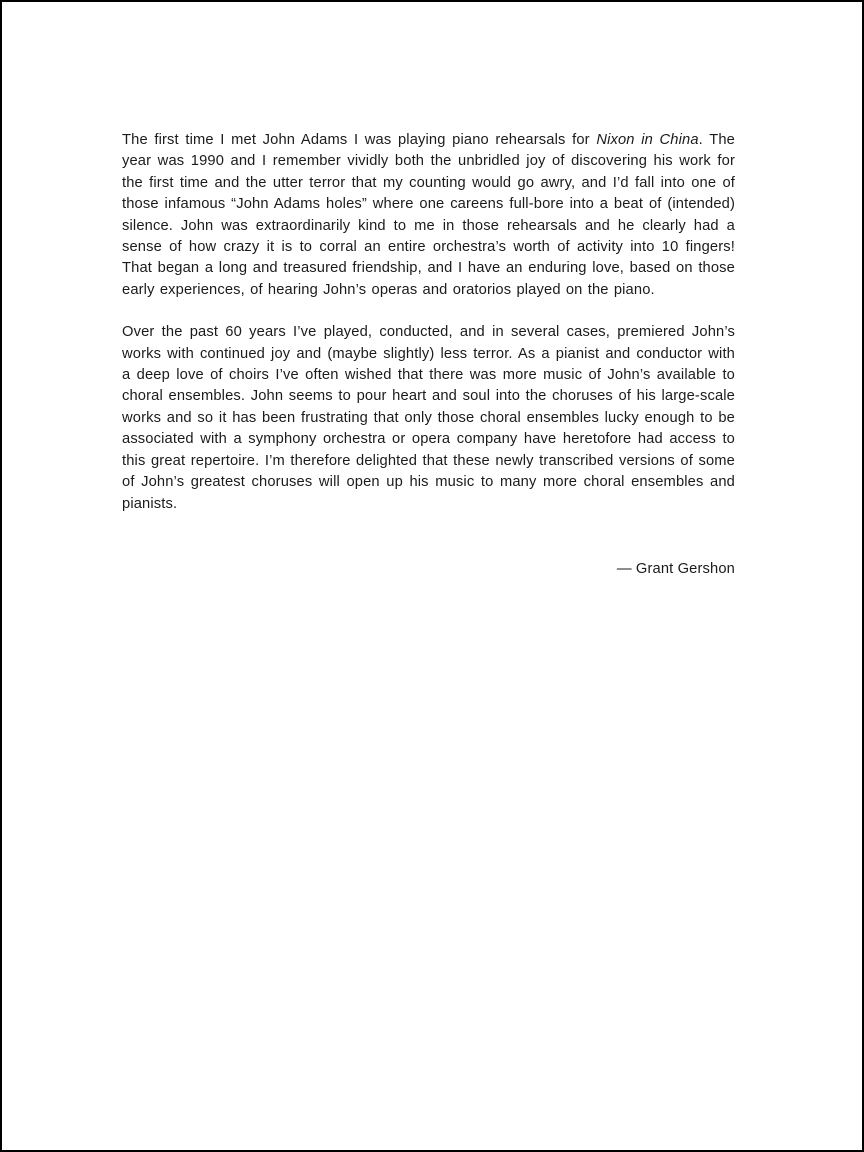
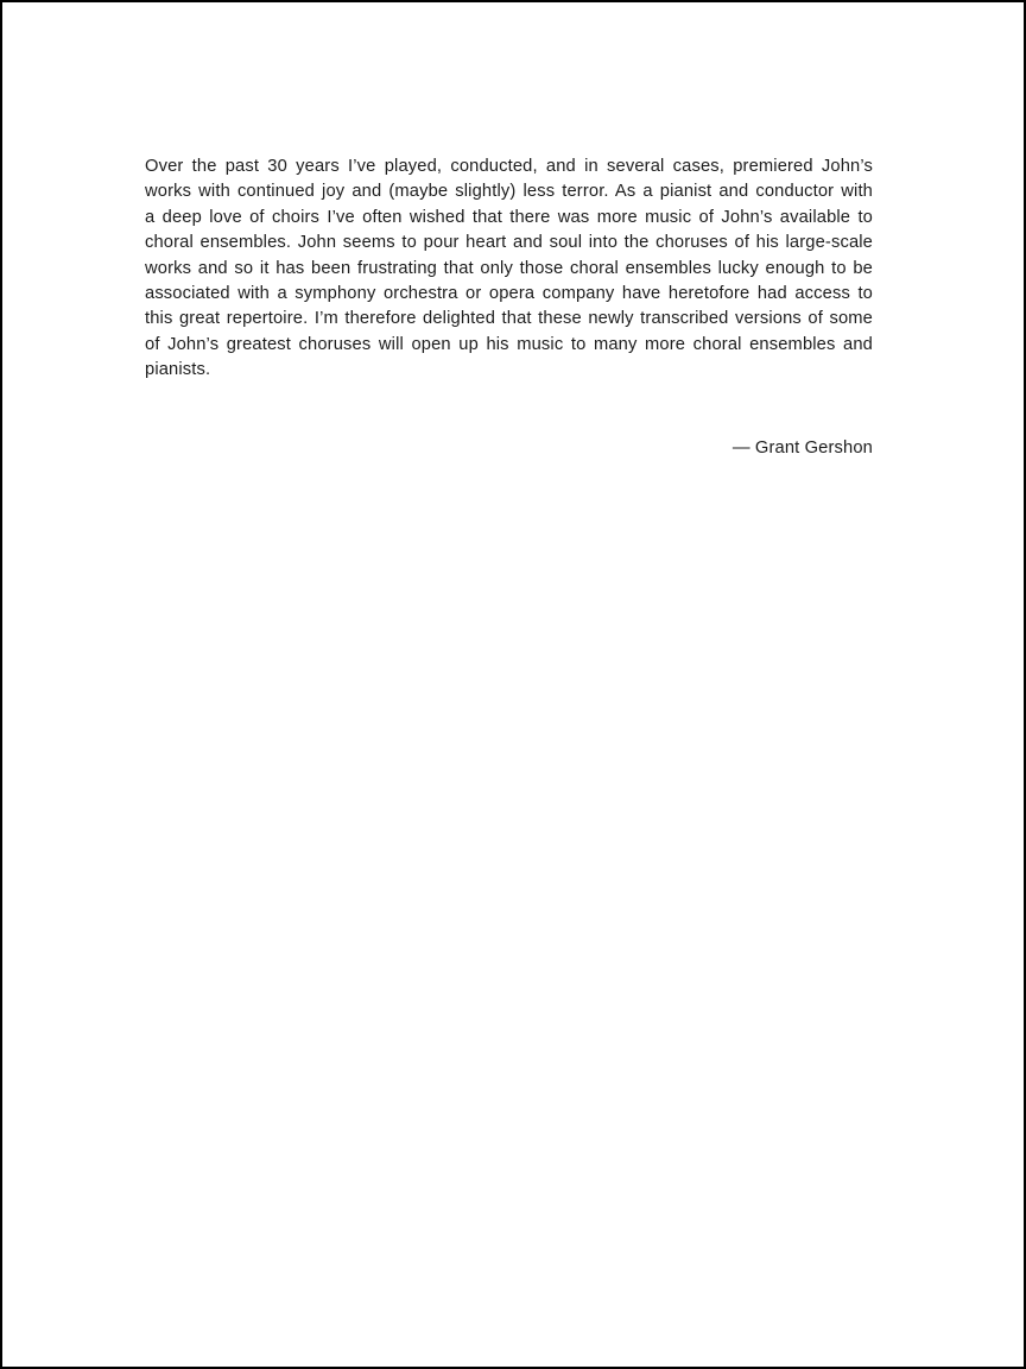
- The first time I met John Adams I was playing piano rehearsals for Nixon in China. The year was 1990 and I remember vividly both the unbridled joy of discovering his work for the first time and the utter terror that my counting would go awry, and I’d fall into one of those infamous “John Adams holes” where one careens full-bore into a beat of (intended) silence. John was extraordinarily kind to me in those rehearsals and he clearly had a sense of how crazy it is to corral an entire orchestra’s worth of activity into 10 fingers! That began a long and treasured friendship, and I have an enduring love, based on those early experiences, of hearing John’s operas and oratorios played on the piano.
- Over the past 60 years I’ve played, conducted, and in several cases, premiered John’s works with continued joy and (maybe slightly) less terror. As a pianist and conductor with a deep love of choirs I’ve often wished that there was more music of John’s available to choral ensembles. John seems to pour heart and soul into the choruses of his large-scale works and so it has been frustrating that only those choral ensembles lucky enough to be associated with a symphony orchestra or opera company have heretofore had access to this great repertoire. I’m therefore delighted that these newly transcribed versions of some of John’s greatest choruses will open up his music to many more choral ensembles and pianists.
+ Over the past 30 years I’ve played, conducted, and in several cases, premiered John’s works with continued joy and (maybe slightly) less terror. As a pianist and conductor with a deep love of choirs I’ve often wished that there was more music of John’s available to choral ensembles. John seems to pour heart and soul into the choruses of his large-scale works and so it has been frustrating that only those choral ensembles lucky enough to be associated with a symphony orchestra or opera company have heretofore had access to this great repertoire. I’m therefore delighted that these newly transcribed versions of some of John’s greatest choruses will open up his music to many more choral ensembles and pianists.
  — Grant Gershon
